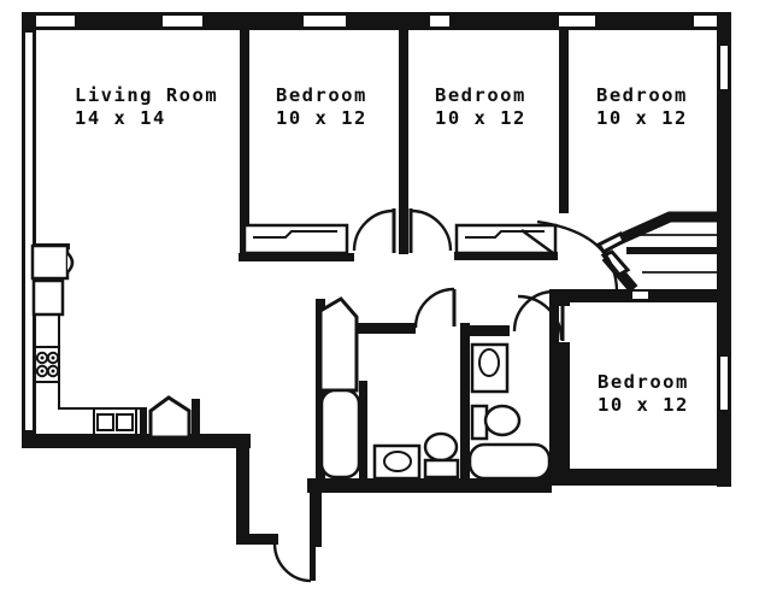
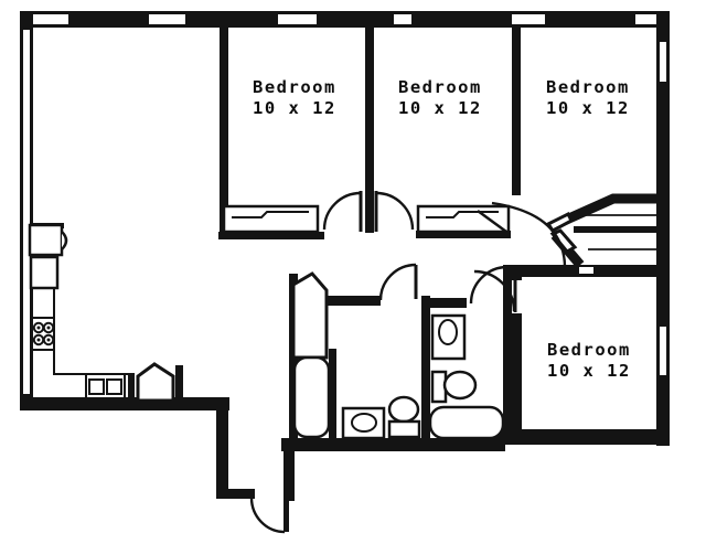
- Living Room
- 14 x 14
  Bedroom
  10 x 12
  Bedroom
  10 x 12
  Bedroom
  10 x 12
  Bedroom
  10 x 12
